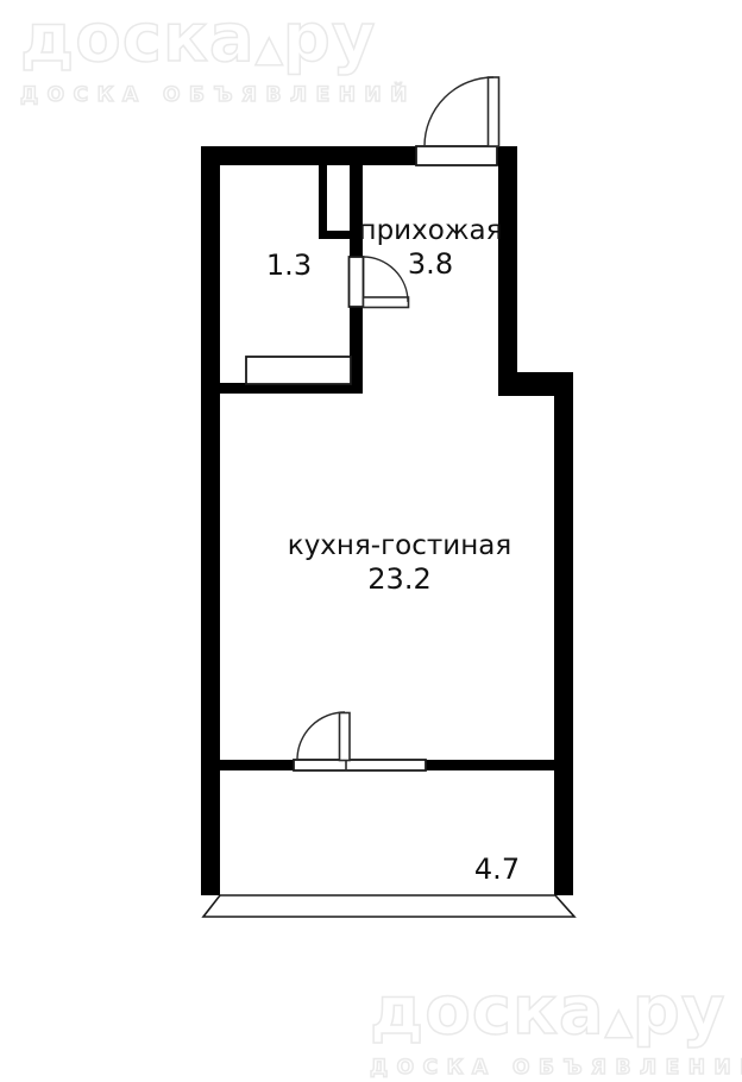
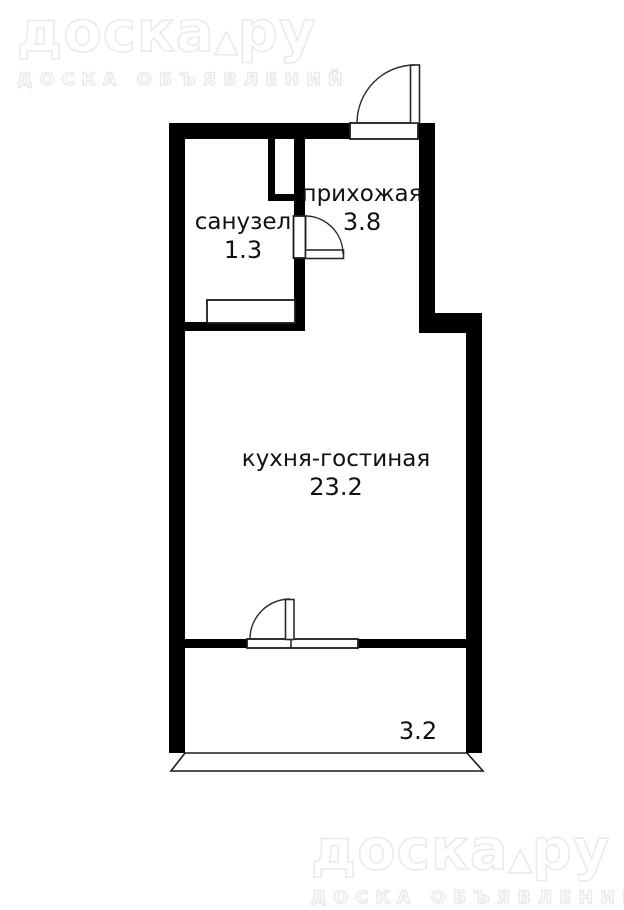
+ санузел
  1.3
  прихожая
  3.8
  кухня-гостиная
  23.2
- 4.7
+ 3.2
